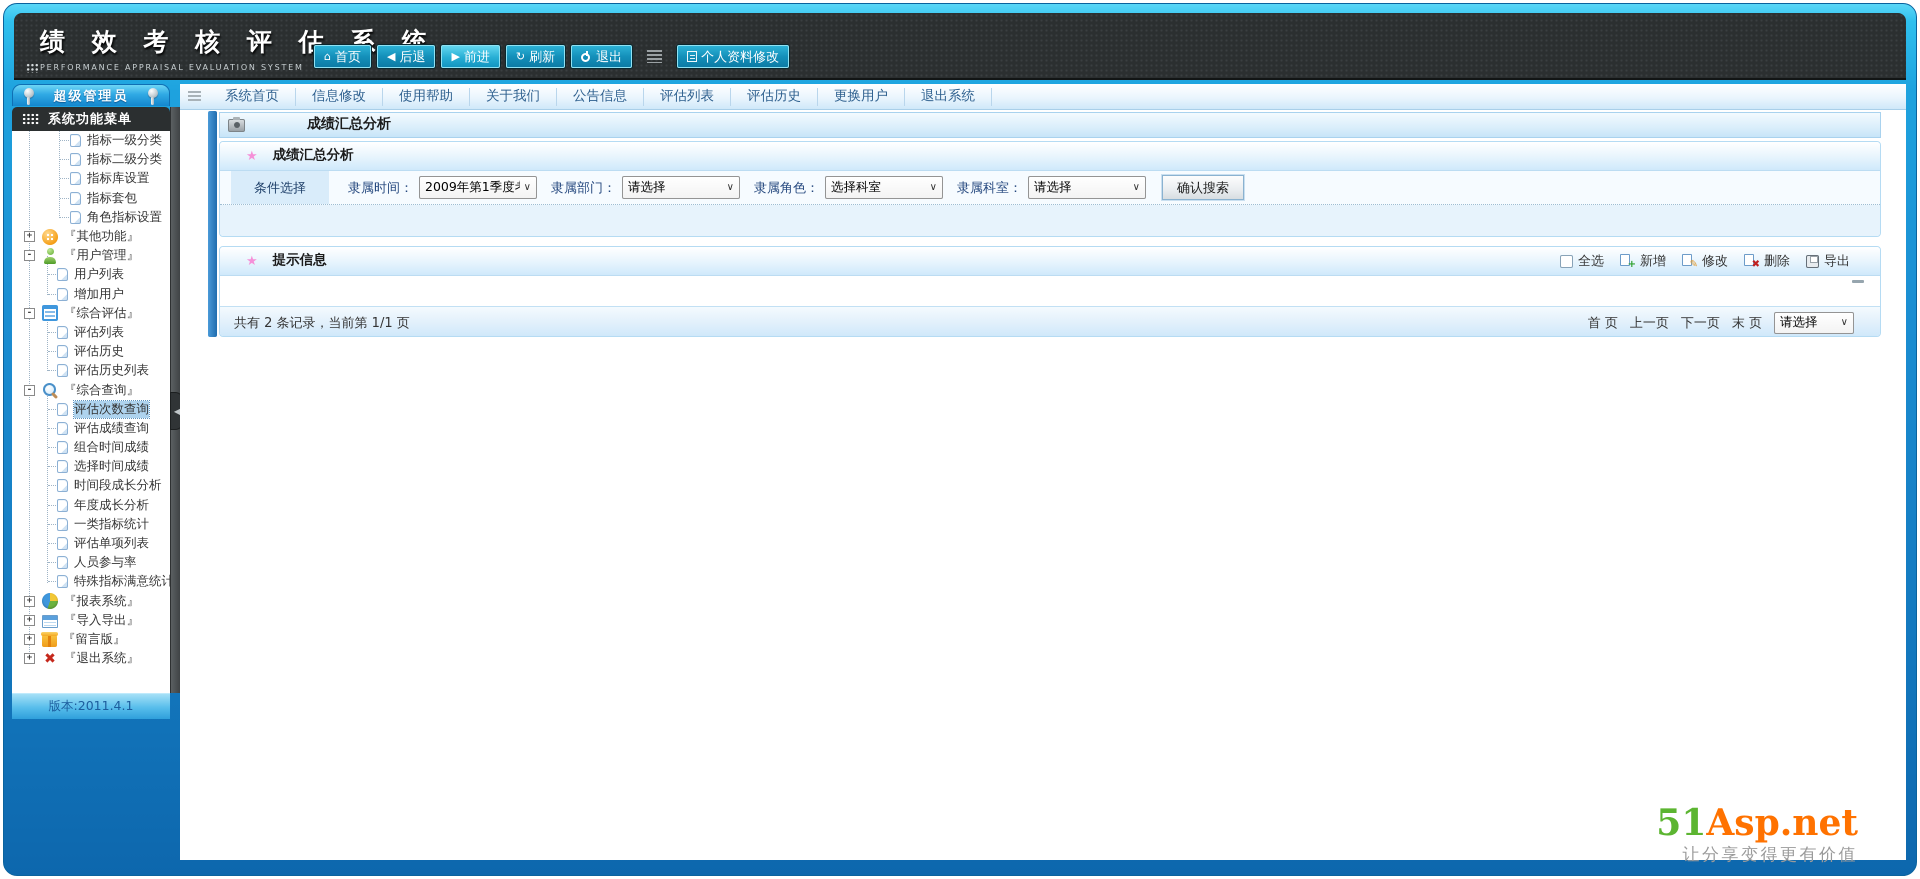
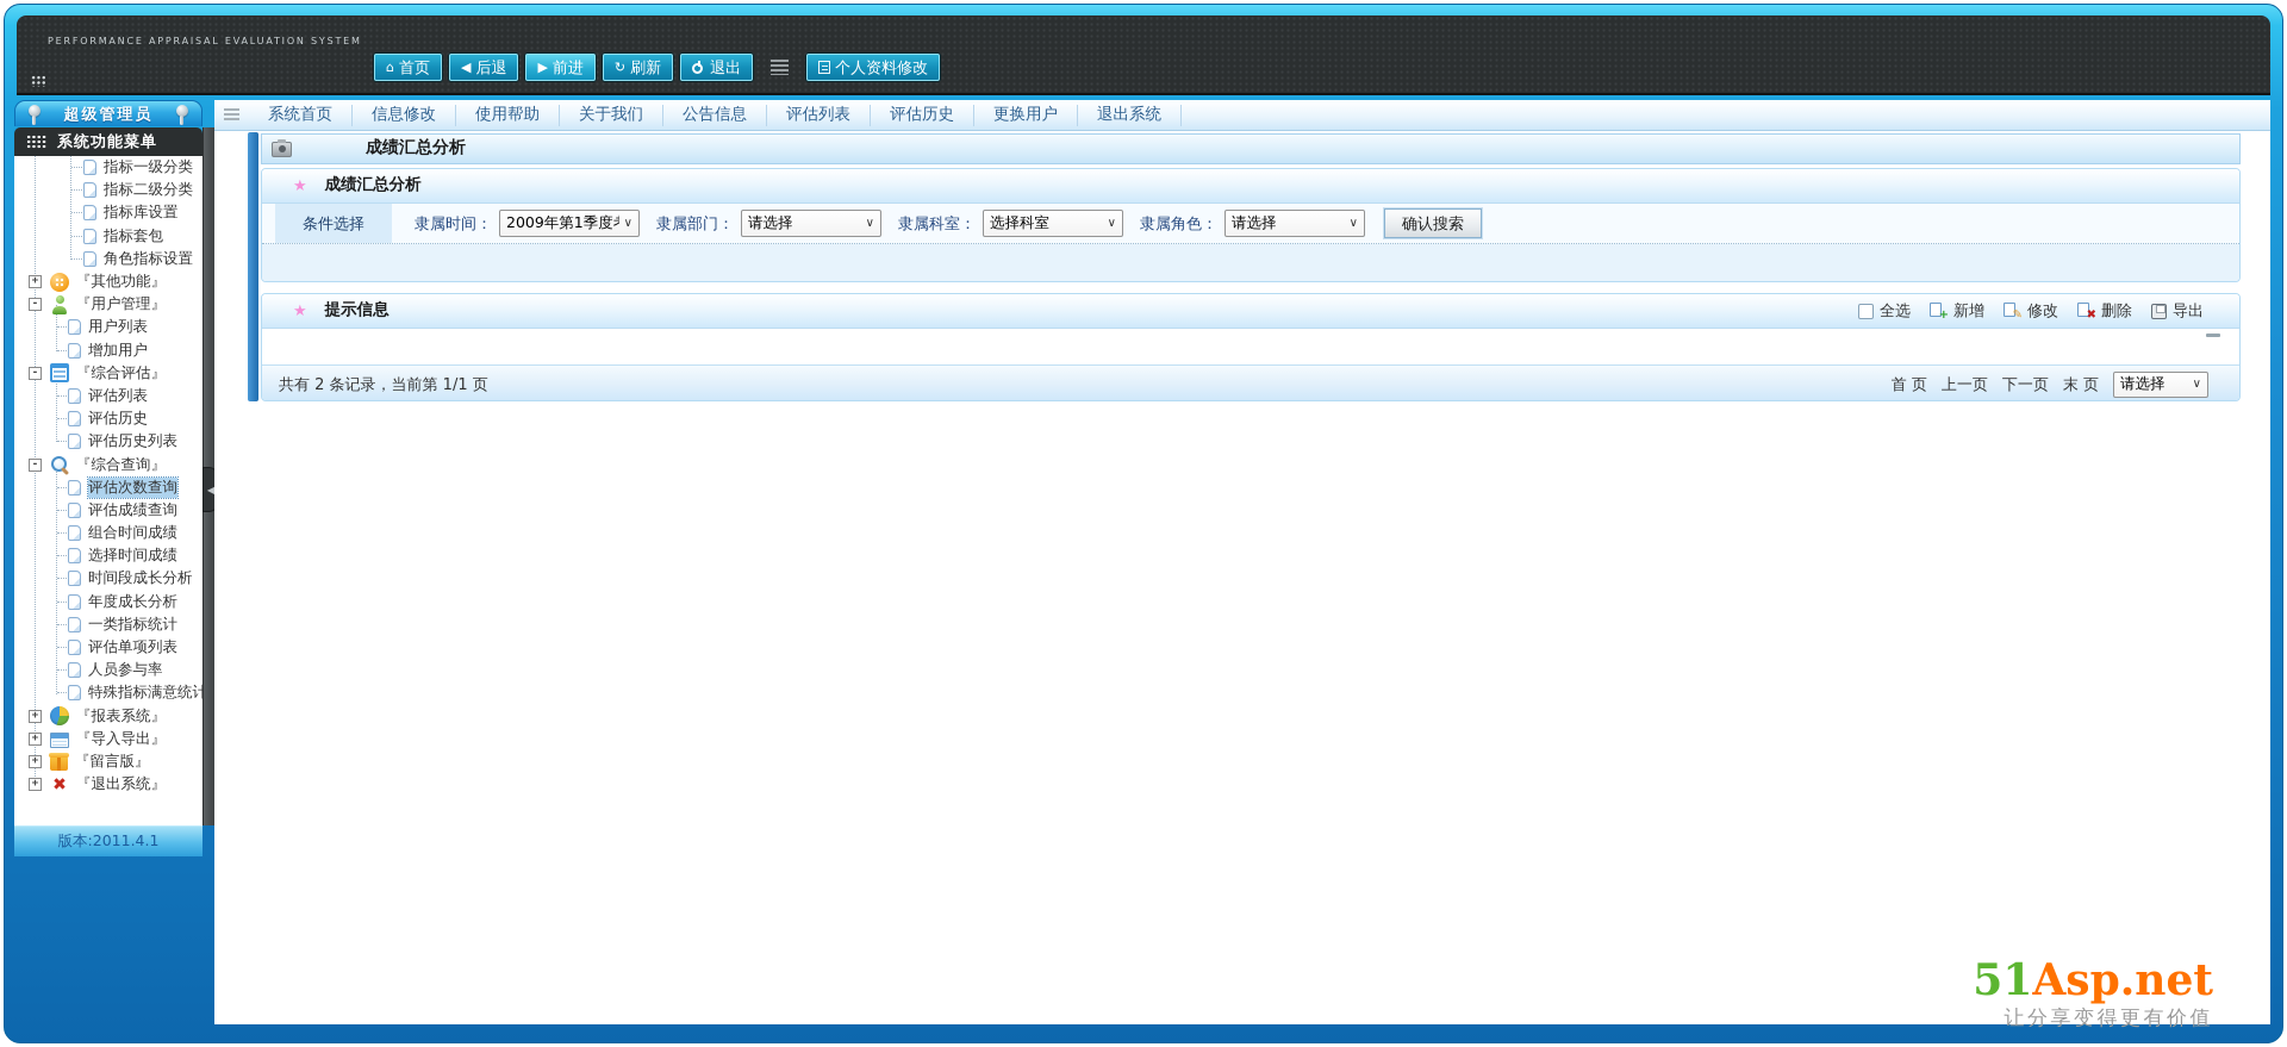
- 绩 效 考 核 评 估 系 统
  PERFORMANCE APPRAISAL EVALUATION SYSTEM
  ⌂
  首页
  ◀
  后退
  ▶
  前进
  ↻
  刷新
  退出
  个人资料修改
  系统首页
  信息修改
  使用帮助
  关于我们
  公告信息
  评估列表
  评估历史
  更换用户
  退出系统
  超级管理员
  系统功能菜单
  指标一级分类
  指标二级分类
  指标库设置
  指标套包
  角色指标设置
  +
  『其他功能』
  -
  『用户管理』
  用户列表
  增加用户
  -
  『综合评估』
  评估列表
  评估历史
  评估历史列表
  -
  『综合查询』
  评估次数查询
  评估成绩查询
  组合时间成绩
  选择时间成绩
  时间段成长分析
  年度成长分析
  一类指标统计
  评估单项列表
  人员参与率
  特殊指标满意统计
  +
  『报表系统』
  +
  『导入导出』
  +
  『留言版』
  +
  ✖
  『退出系统』
  版本:2011.4.1
  ◀
  成绩汇总分析
  ★
  成绩汇总分析
  条件选择
  隶属时间：
  2009年第1季度
  ∨
  隶属部门：
  请选择
  ∨
- 隶属角色：
+ 隶属科室：
  选择科室
  ∨
- 隶属科室：
+ 隶属角色：
  请选择
  ∨
  确认搜索
  ★
  提示信息
  全选
  +
  新增
  ✎
  修改
  ✖
  删除
  导出
  共有 2 条记录，当前第 1/1 页
  首 页
  上一页
  下一页
  末 页
  请选择
  ∨
  51Asp.net
  让分享变得更有价值
